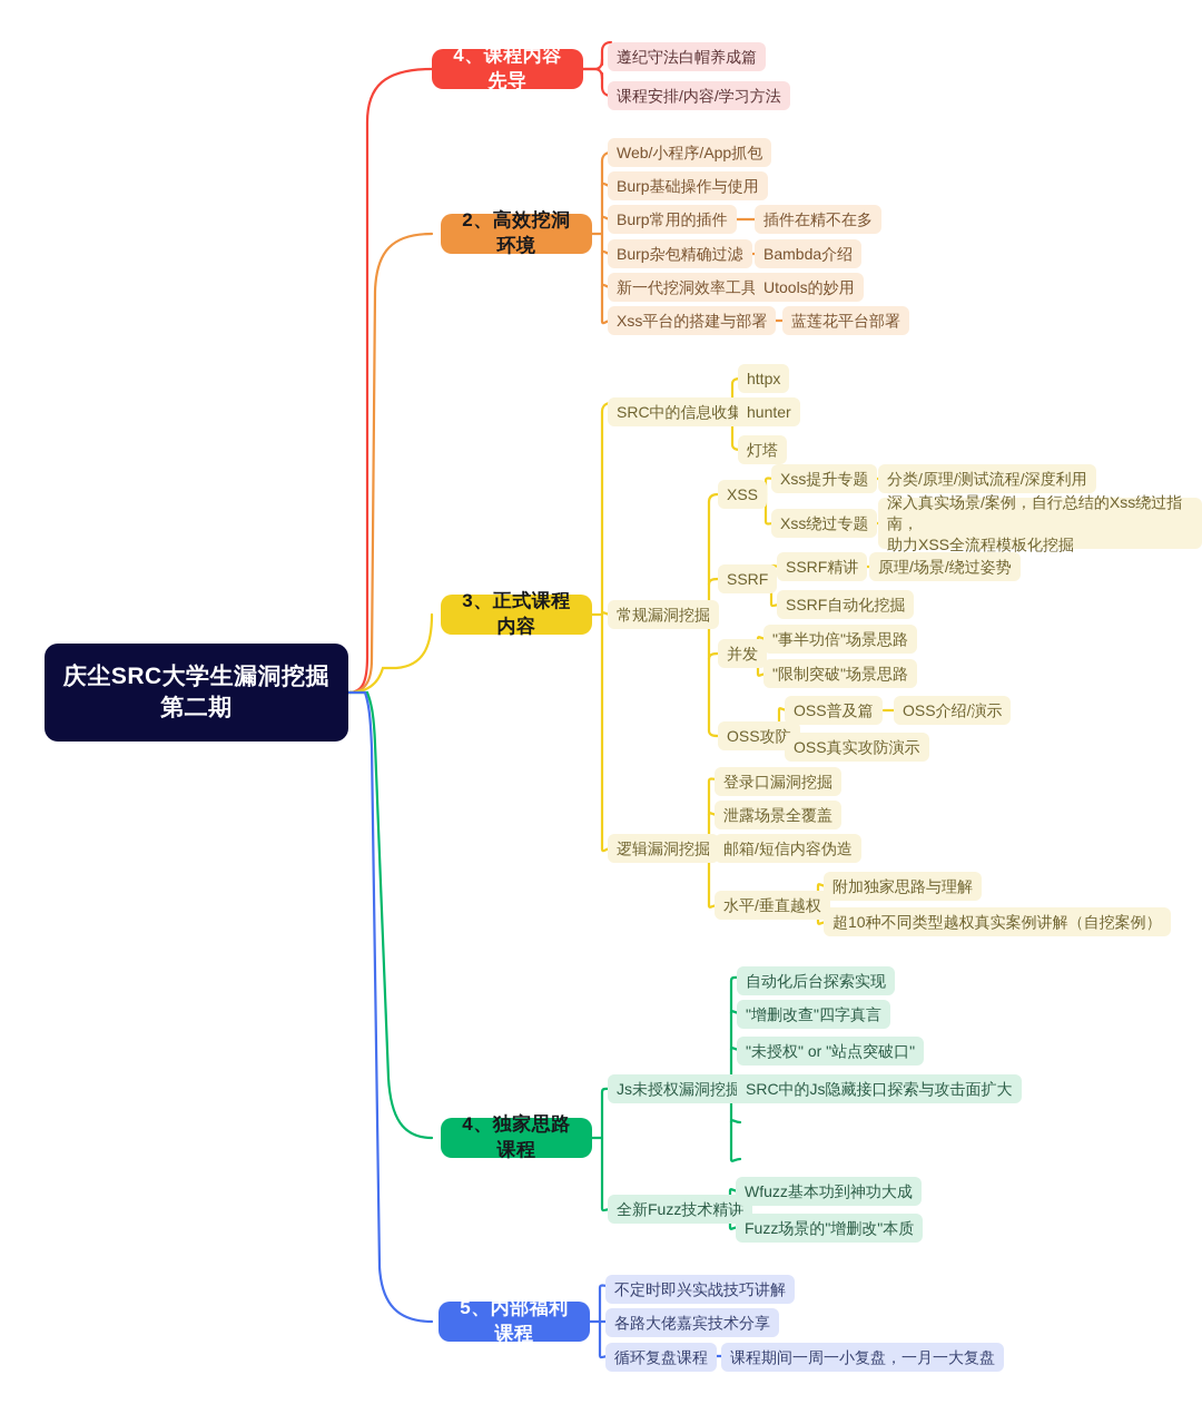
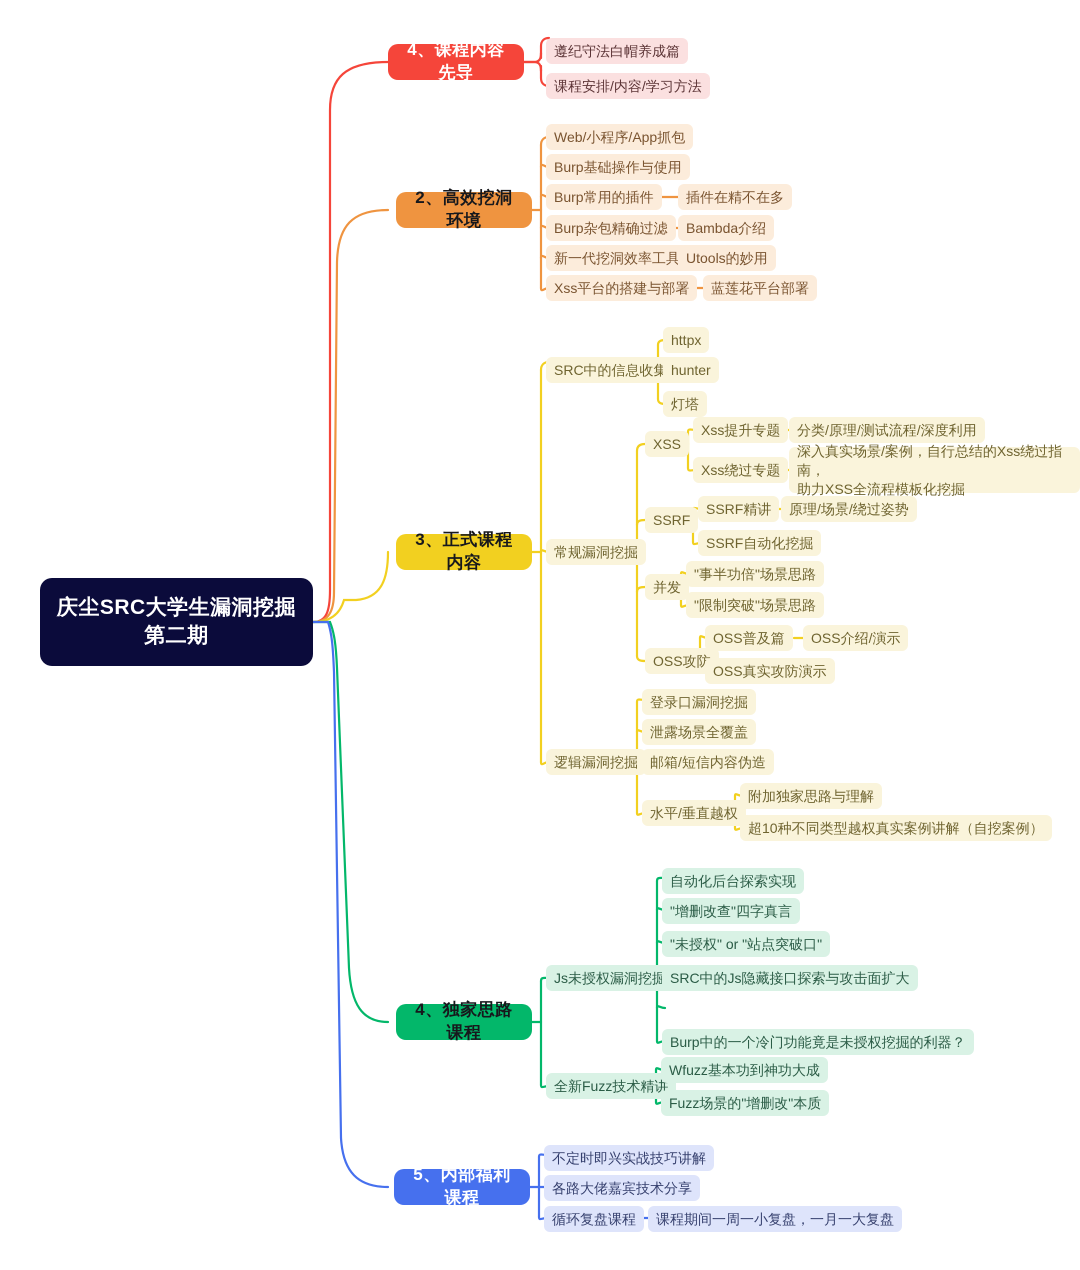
  庆尘SRC大学生漏洞挖掘第二期
  4、课程内容先导
  遵纪守法白帽养成篇
  课程安排/内容/学习方法
  2、高效挖洞环境
  Web/小程序/App抓包
  Burp基础操作与使用
  Burp常用的插件
  插件在精不在多
  Burp杂包精确过滤
  Bambda介绍
  新一代挖洞效率工具
  Utools的妙用
  Xss平台的搭建与部署
  蓝莲花平台部署
  3、正式课程内容
  SRC中的信息收集
  httpx
  hunter
  灯塔
  常规漏洞挖掘
  XSS
  Xss提升专题
  分类/原理/测试流程/深度利用
  Xss绕过专题
  深入真实场景/案例，自行总结的Xss绕过指南，
  助力XSS全流程模板化挖掘
  SSRF
  SSRF精讲
  原理/场景/绕过姿势
  SSRF自动化挖掘
  并发
  "事半功倍"场景思路
  "限制突破"场景思路
  OSS攻防
  OSS普及篇
  OSS介绍/演示
  OSS真实攻防演示
  逻辑漏洞挖掘
  登录口漏洞挖掘
  泄露场景全覆盖
  邮箱/短信内容伪造
  水平/垂直越权
  附加独家思路与理解
  超10种不同类型越权真实案例讲解（自挖案例）
  4、独家思路课程
  Js未授权漏洞挖掘
  自动化后台探索实现
  "增删改查"四字真言
  "未授权" or "站点突破口"
  SRC中的Js隐藏接口探索与攻击面扩大
+ Burp中的一个冷门功能竟是未授权挖掘的利器？
  全新Fuzz技术精讲
  Wfuzz基本功到神功大成
  Fuzz场景的"增删改"本质
  5、内部福利课程
  不定时即兴实战技巧讲解
  各路大佬嘉宾技术分享
  循环复盘课程
  课程期间一周一小复盘，一月一大复盘
